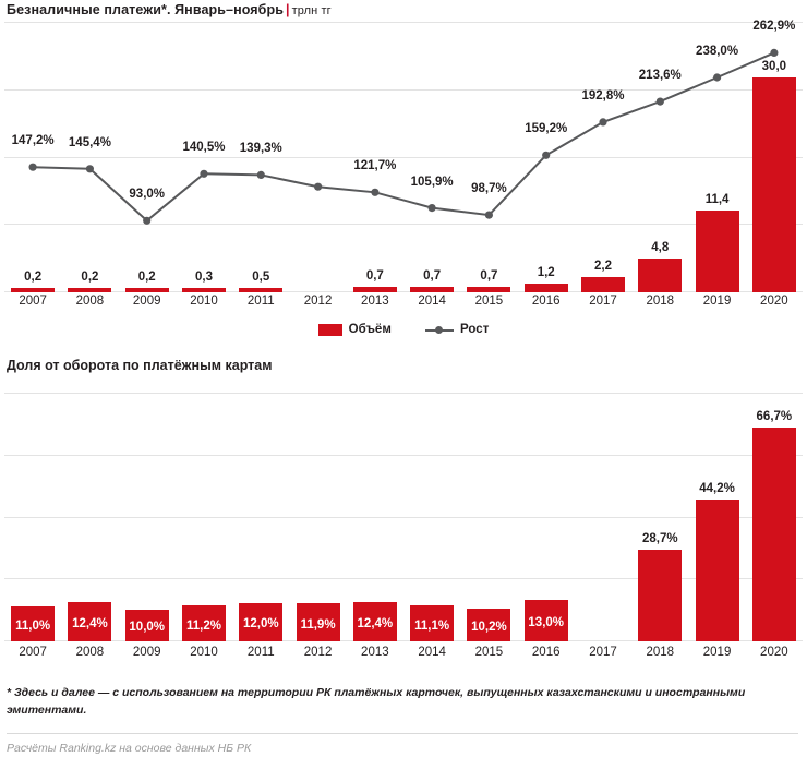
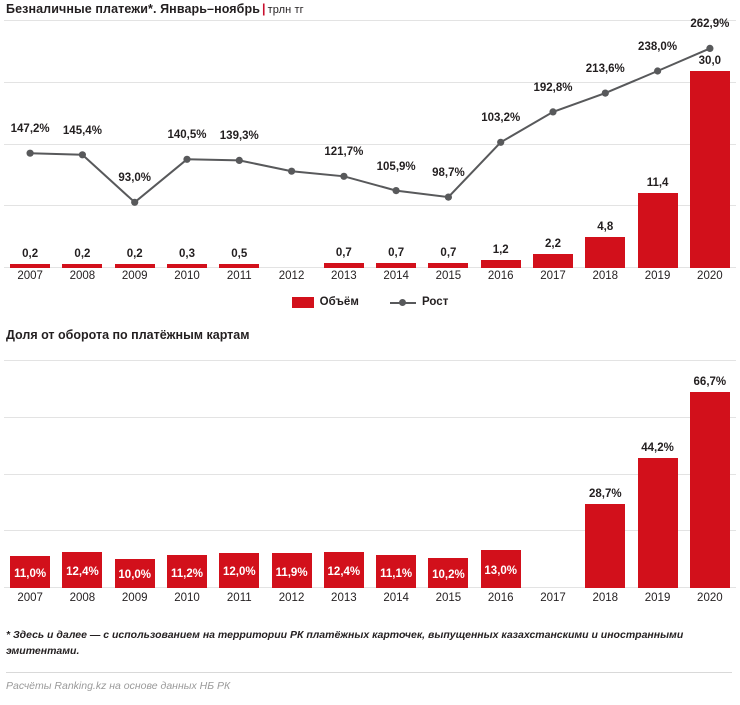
  Безналичные платежи*. Январь–ноябрь | трлн тг
  0,2
  147,2%
  0,2
  145,4%
  0,2
  93,0%
  0,3
  140,5%
  0,5
  139,3%
  0,7
  121,7%
  0,7
  105,9%
  0,7
  98,7%
  1,2
- 159,2%
+ 103,2%
  2,2
  192,8%
  4,8
  213,6%
  11,4
  238,0%
  30,0
  262,9%
  2007
  2008
  2009
  2010
  2011
  2012
  2013
  2014
  2015
  2016
  2017
  2018
  2019
  2020
  Объём Рост
  Доля от оборота по платёжным картам
  11,0%
  12,4%
  10,0%
  11,2%
  12,0%
  11,9%
  12,4%
  11,1%
  10,2%
  13,0%
  28,7%
  44,2%
  66,7%
  2007
  2008
  2009
  2010
  2011
  2012
  2013
  2014
  2015
  2016
  2017
  2018
  2019
  2020
  * Здесь и далее — с использованием на территории РК платёжных карточек, выпущенных казахстанскими и иностранными эмитентами.
  Расчёты Ranking.kz на основе данных НБ РК
